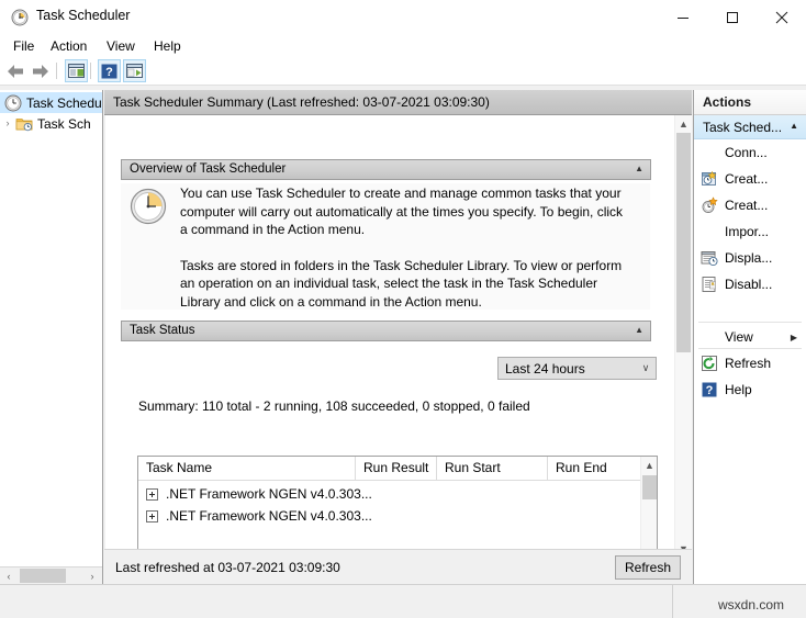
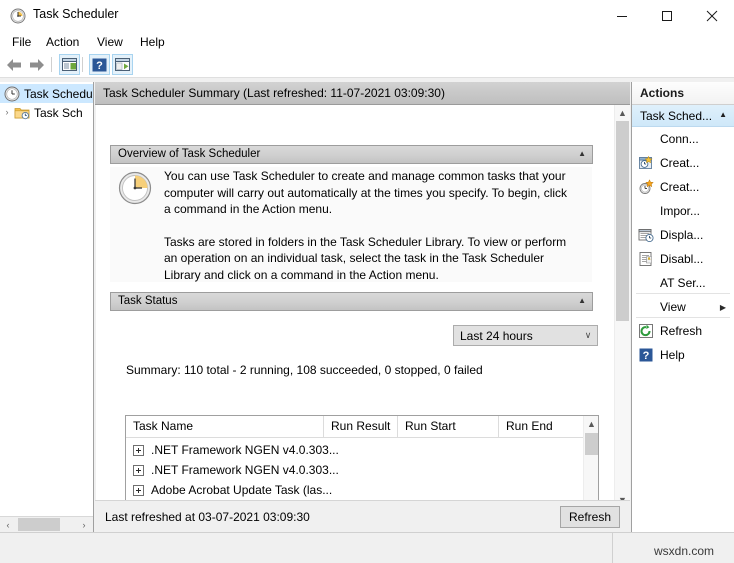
  Task Scheduler
  File
  Action
  View
  Help
  ?
  Task Schedu
  ›
  Task Sch
  ‹
  ›
- Task Scheduler Summary (Last refreshed: 03-07-2021 03:09:30)
+ Task Scheduler Summary (Last refreshed: 11-07-2021 03:09:30)
  Overview of Task Scheduler
  ▲
  You can use Task Scheduler to create and manage common tasks that your computer will carry out automatically at the times you specify. To begin, click a command in the Action menu.
  Tasks are stored in folders in the Task Scheduler Library. To view or perform an operation on an individual task, select the task in the Task Scheduler Library and click on a command in the Action menu.
  Task Status
  ▲
  Last 24 hours
  ∨
  Summary: 110 total - 2 running, 108 succeeded, 0 stopped, 0 failed
  Task Name
  Run Result
  Run Start
  Run End
  .NET Framework NGEN v4.0.303...
  .NET Framework NGEN v4.0.303...
+ Adobe Acrobat Update Task (las...
  ▲
  ▲
  Last refreshed at 03-07-2021 03:09:30
  Refresh
  Actions
  Task Sched...
  ▲
  Conn...
  Creat...
  Creat...
  Impor...
  Displa...
  Disabl...
+ AT Ser...
  View
  ▶
  Refresh
  ?
  Help
  wsxdn.com
